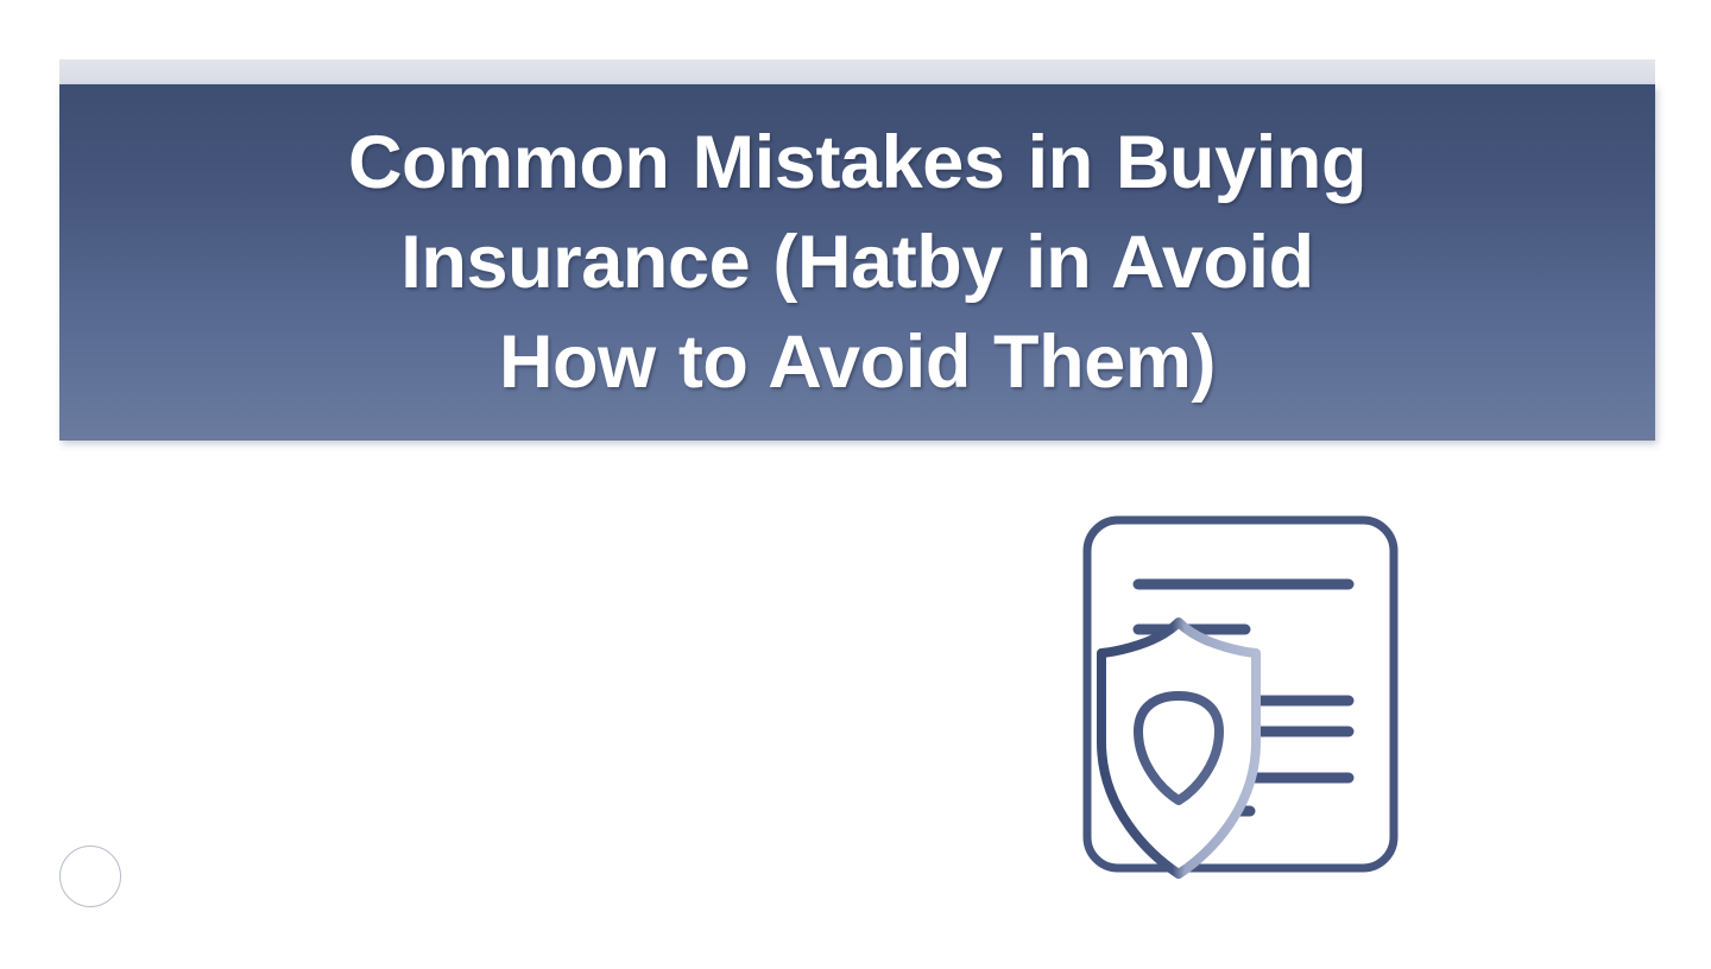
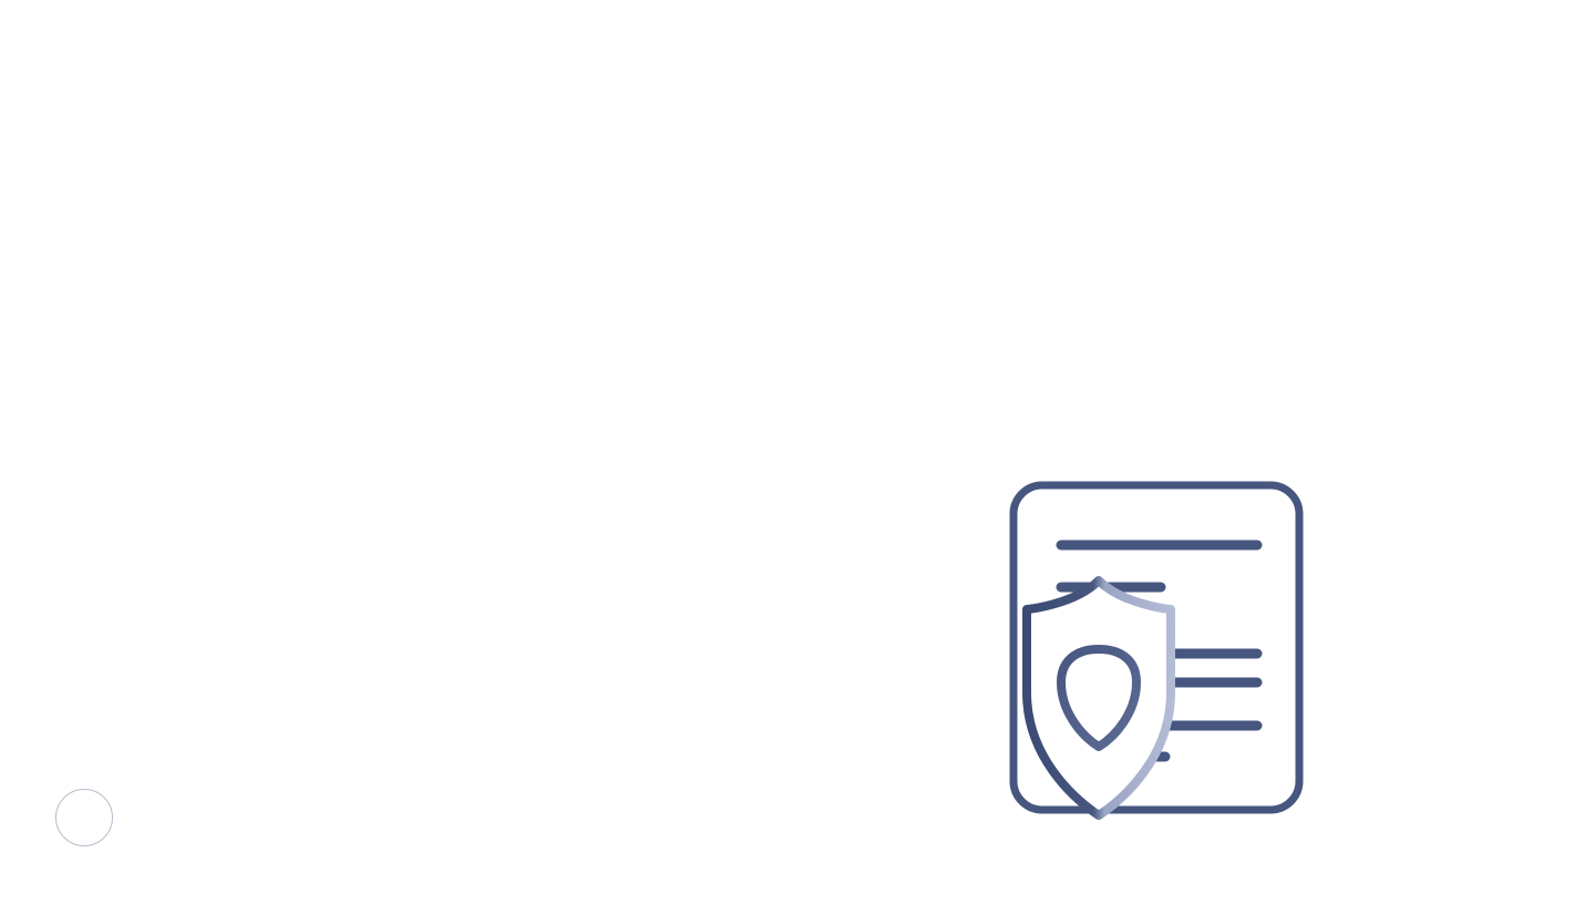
- Common Mistakes in Buying
- Insurance (Hatby in Avoid
- How to Avoid Them)
